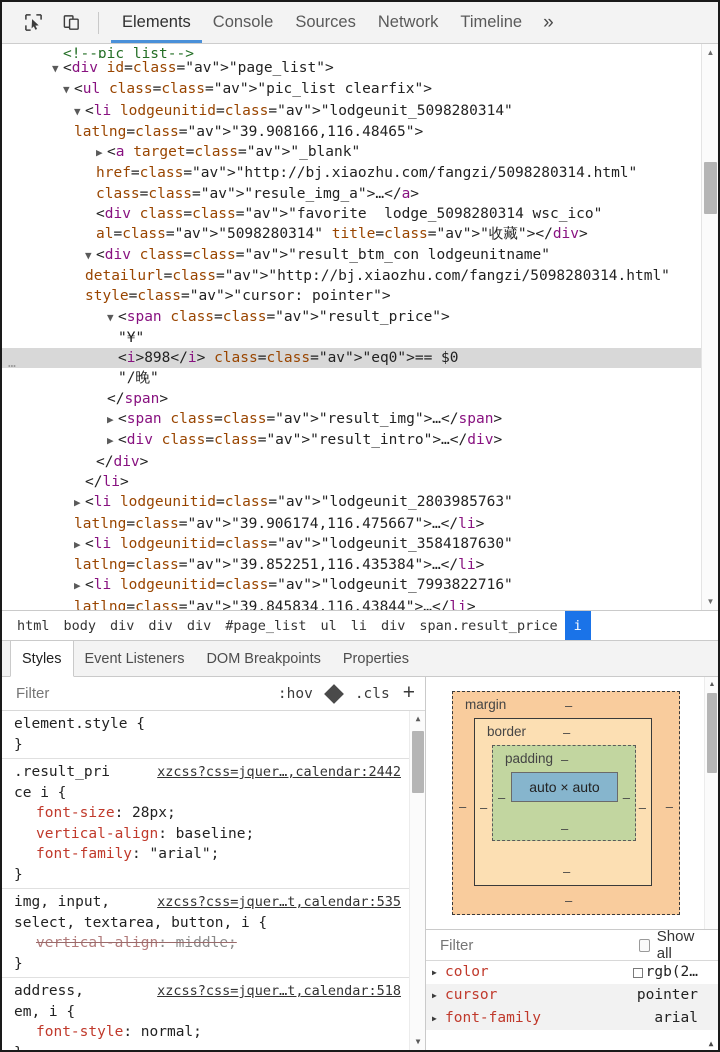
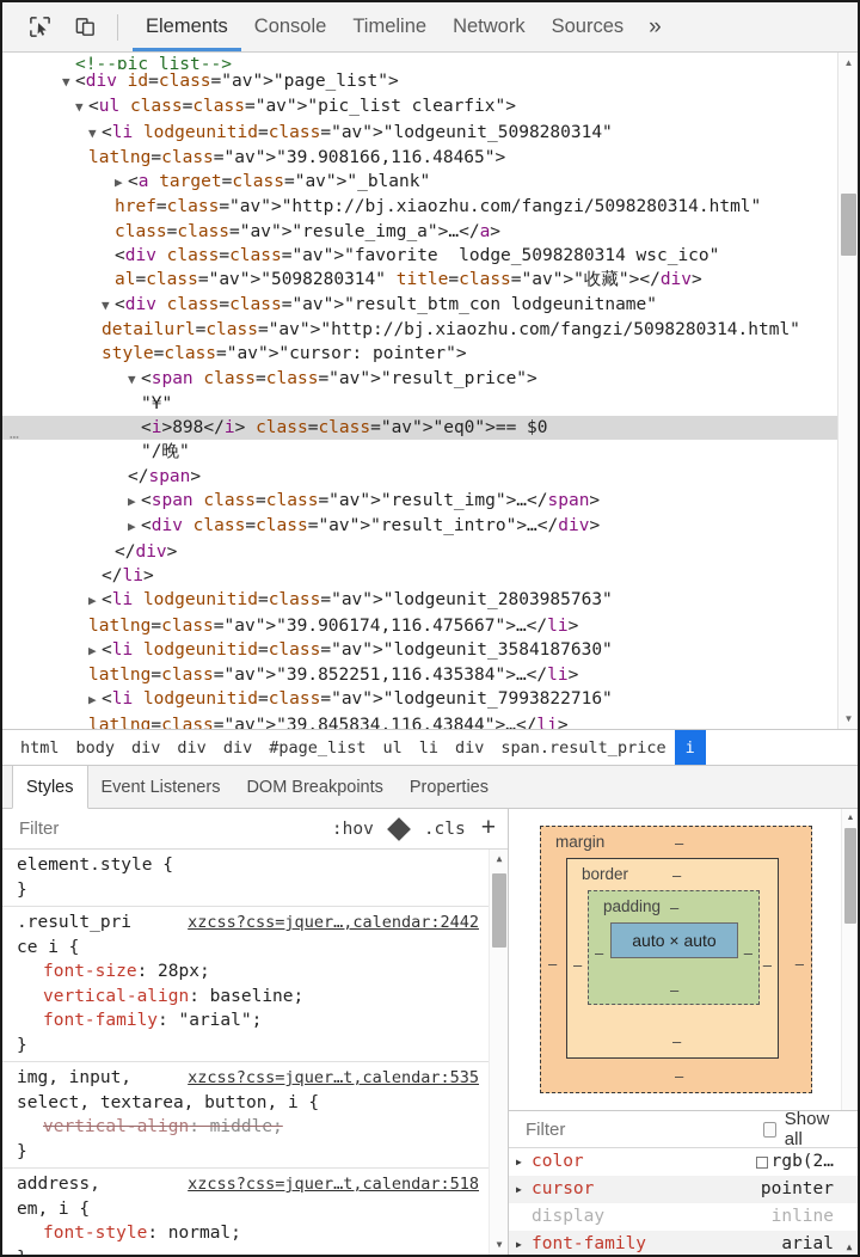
  Elements
  Console
- Sources
+ Timeline
  Network
- Timeline
+ Sources
  »
  <!--pic list-->
  <div id=class="av">"page_list">
  <ul class=class="av">"pic_list clearfix">
  <li lodgeunitid=class="av">"lodgeunit_5098280314" latlng=class="av">"39.908166,116.48465">
  <a target=class="av">"_blank" href=class="av">"http://bj.xiaozhu.com/fangzi/5098280314.html" class=class="av">"resule_img_a">…</a>
  <div class=class="av">"favorite lodge_5098280314 wsc_ico" al=class="av">"5098280314" title=class="av">"收藏"></div>
  <div class=class="av">"result_btm_con lodgeunitname" detailurl=class="av">"http://bj.xiaozhu.com/fangzi/5098280314.html" style=class="av">"cursor: pointer">
  <span class=class="av">"result_price">
  "¥"
  …
  <i>898</i> class=class="av">"eq0">== $0
  "/晚"
  </span>
  <span class=class="av">"result_img">…</span>
  <div class=class="av">"result_intro">…</div>
  </div>
  </li>
  <li lodgeunitid=class="av">"lodgeunit_2803985763" latlng=class="av">"39.906174,116.475667">…</li>
  <li lodgeunitid=class="av">"lodgeunit_3584187630" latlng=class="av">"39.852251,116.435384">…</li>
  <li lodgeunitid=class="av">"lodgeunit_7993822716" latlng=class="av">"39.845834,116.43844">…</li>
  ▲
  ▼
  html
  body
  div
  div
  div
  #page_list
  ul
  li
  div
  span.result_price
  i
  Styles
  Event Listeners
  DOM Breakpoints
  Properties
  Filter
  :hov
  .cls
  +
  element.style {
  }
  .result_pri
  xzcss?css=jquer…,calendar:2442
  ce i {
  font-size: 28px;
  vertical-align: baseline;
  font-family: "arial";
  }
  img, input,
  xzcss?css=jquer…t,calendar:535
  select, textarea, button, i {
  vertical-align: middle;
  }
  address,
  xzcss?css=jquer…t,calendar:518
  em, i {
  font-style: normal;
  ▲
  ▼
  margin
  –
  –
  –
  –
  border
  –
  –
  –
  –
  padding
  –
  –
  –
  –
  auto × auto
  Filter
  Show all
  ▶
  color
  rgb(2…
  ▶
  cursor
  pointer
+ display
+ inline
  ▶
  font-family
  arial
  ▲
